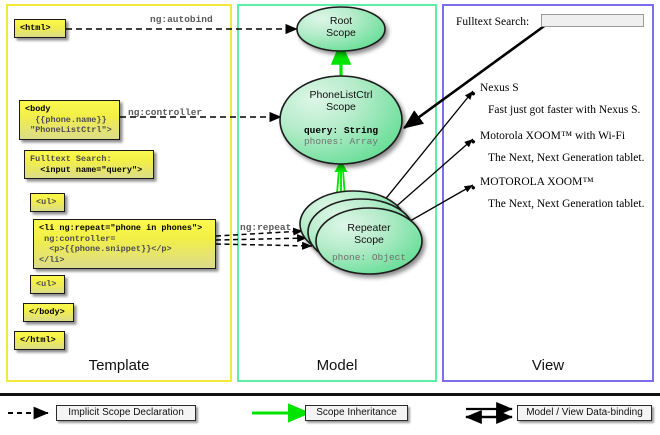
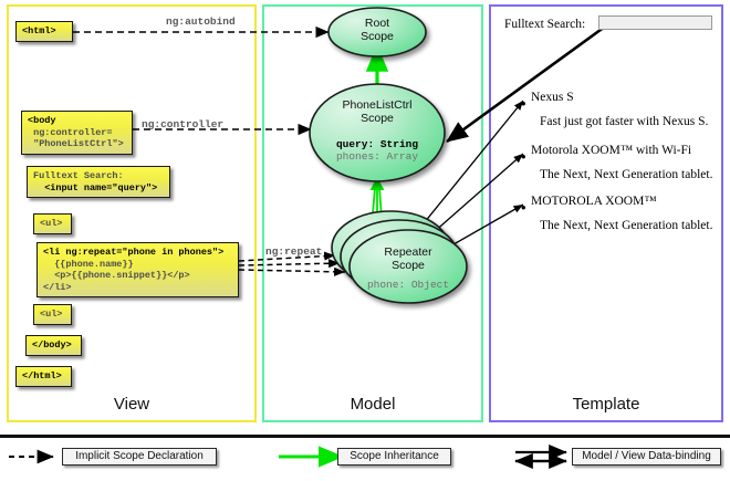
- Template
+ View
  Model
- View
+ Template
  <html>
- <body {{phone.name}} "PhoneListCtrl">
+ <body ng:controller= "PhoneListCtrl">
  Fulltext Search: <input name="query">
  <ul>
- <li ng:repeat="phone in phones"> ng:controller= <p>{{phone.snippet}}</p> </li>
+ <li ng:repeat="phone in phones"> {{phone.name}} <p>{{phone.snippet}}</p> </li>
  <ul>
  </body>
  </html>
  Root
  Scope
  PhoneListCtrl
  Scope
  query: String
  phones: Array
  Repeater
  Scope
  phone: Object
  ng:autobind
  ng:controller
  ng:repeat
  Fulltext Search:
  •
  Nexus S
  Fast just got faster with Nexus S.
  •
  Motorola XOOM™ with Wi-Fi
  The Next, Next Generation tablet.
  •
  MOTOROLA XOOM™
  The Next, Next Generation tablet.
  Implicit Scope Declaration
  Scope Inheritance
  Model / View Data-binding
